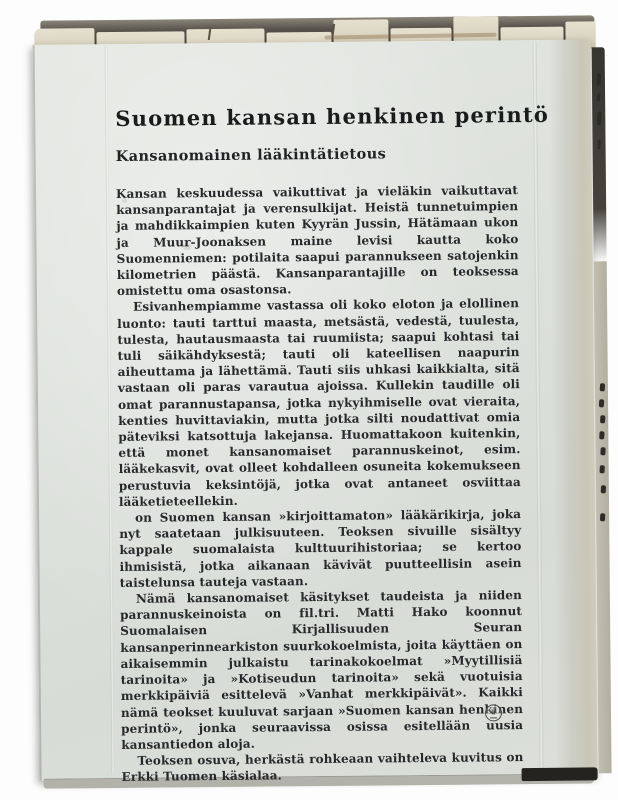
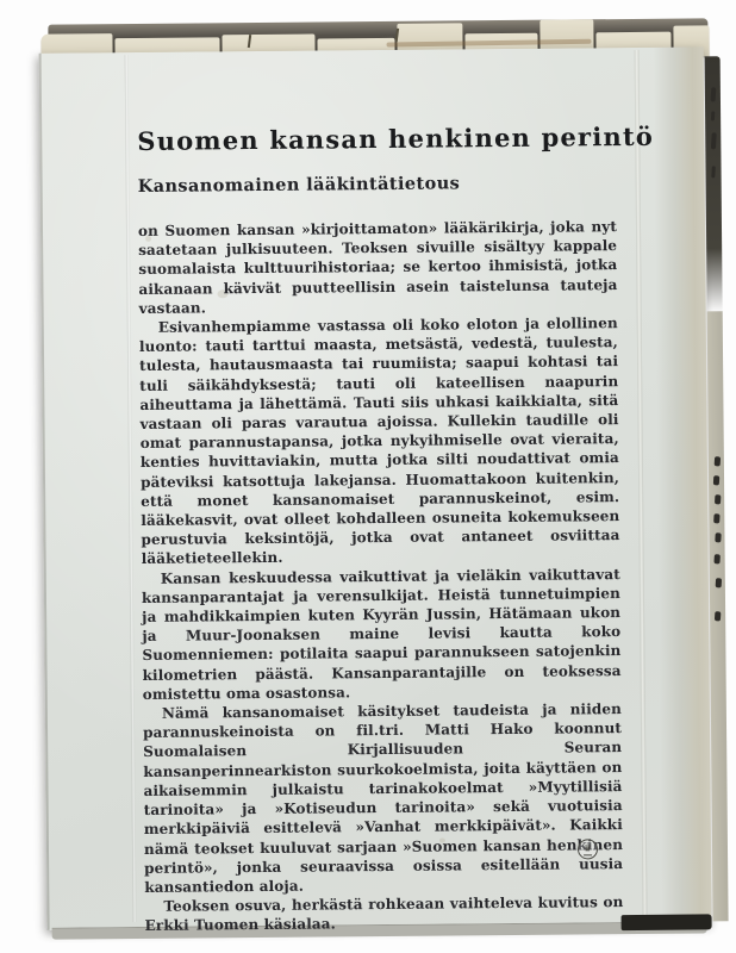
  Suomen kansan henkinen perintö
  Kansanomainen lääkintätietous
- Kansan keskuudessa vaikuttivat ja vieläkin vaikuttavat kansanparantajat ja verensulkijat. Heistä tunnetuimpien ja mahdikkaimpien kuten Kyyrän Jussin, Hätämaan ukon ja Muur-Joonaksen maine levisi kautta koko Suomenniemen: potilaita saapui parannukseen satojenkin kilometrien päästä. Kansanparantajille on teoksessa omistettu oma osastonsa.
+ on Suomen kansan »kirjoittamaton» lääkärikirja, joka nyt saatetaan julkisuuteen. Teoksen sivuille sisältyy kappale suomalaista kulttuurihistoriaa; se kertoo ihmisistä, jotka aikanaan kävivät puutteellisin asein taistelunsa tauteja vastaan.
  Esivanhempiamme vastassa oli koko eloton ja elollinen luonto: tauti tarttui maasta, metsästä, vedestä, tuulesta, tulesta, hautausmaasta tai ruumiista; saapui kohtasi tai tuli säikähdyksestä; tauti oli kateellisen naapurin aiheuttama ja lähettämä. Tauti siis uhkasi kaikkialta, sitä vastaan oli paras varautua ajoissa. Kullekin taudille oli omat parannustapansa, jotka nykyihmiselle ovat vieraita, kenties huvittaviakin, mutta jotka silti noudattivat omia päteviksi katsottuja lakejansa. Huomattakoon kuitenkin, että monet kansanomaiset parannuskeinot, esim. lääkekasvit, ovat olleet kohdalleen osuneita kokemukseen perustuvia keksintöjä, jotka ovat antaneet osviittaa lääketieteellekin.
- on Suomen kansan »kirjoittamaton» lääkärikirja, joka nyt saatetaan julkisuuteen. Teoksen sivuille sisältyy kappale suomalaista kulttuurihistoriaa; se kertoo ihmisistä, jotka aikanaan kävivät puutteellisin asein taistelunsa tauteja vastaan.
+ Kansan keskuudessa vaikuttivat ja vieläkin vaikuttavat kansanparantajat ja verensulkijat. Heistä tunnetuimpien ja mahdikkaimpien kuten Kyyrän Jussin, Hätämaan ukon ja Muur-Joonaksen maine levisi kautta koko Suomenniemen: potilaita saapui parannukseen satojenkin kilometrien päästä. Kansanparantajille on teoksessa omistettu oma osastonsa.
  Nämä kansanomaiset käsitykset taudeista ja niiden parannuskeinoista on fil.tri. Matti Hako koonnut Suomalaisen Kirjallisuuden Seuran kansanperinnearkiston suurkokoelmista, joita käyttäen on aikaisemmin julkaistu tarinakokoelmat »Myytillisiä tarinoita» ja »Kotiseudun tarinoita» sekä vuotuisia merkkipäiviä esittelevä »Vanhat merkkipäivät». Kaikki nämä teokset kuuluvat sarjaan »Suomen kansan henkinen perintö», jonka seuraavissa osissa esitellään uusia kansantiedon aloja.
  Teoksen osuva, herkästä rohkeaan vaihteleva kuvitus on Erkki Tuomen käsialaa.
  ♛
